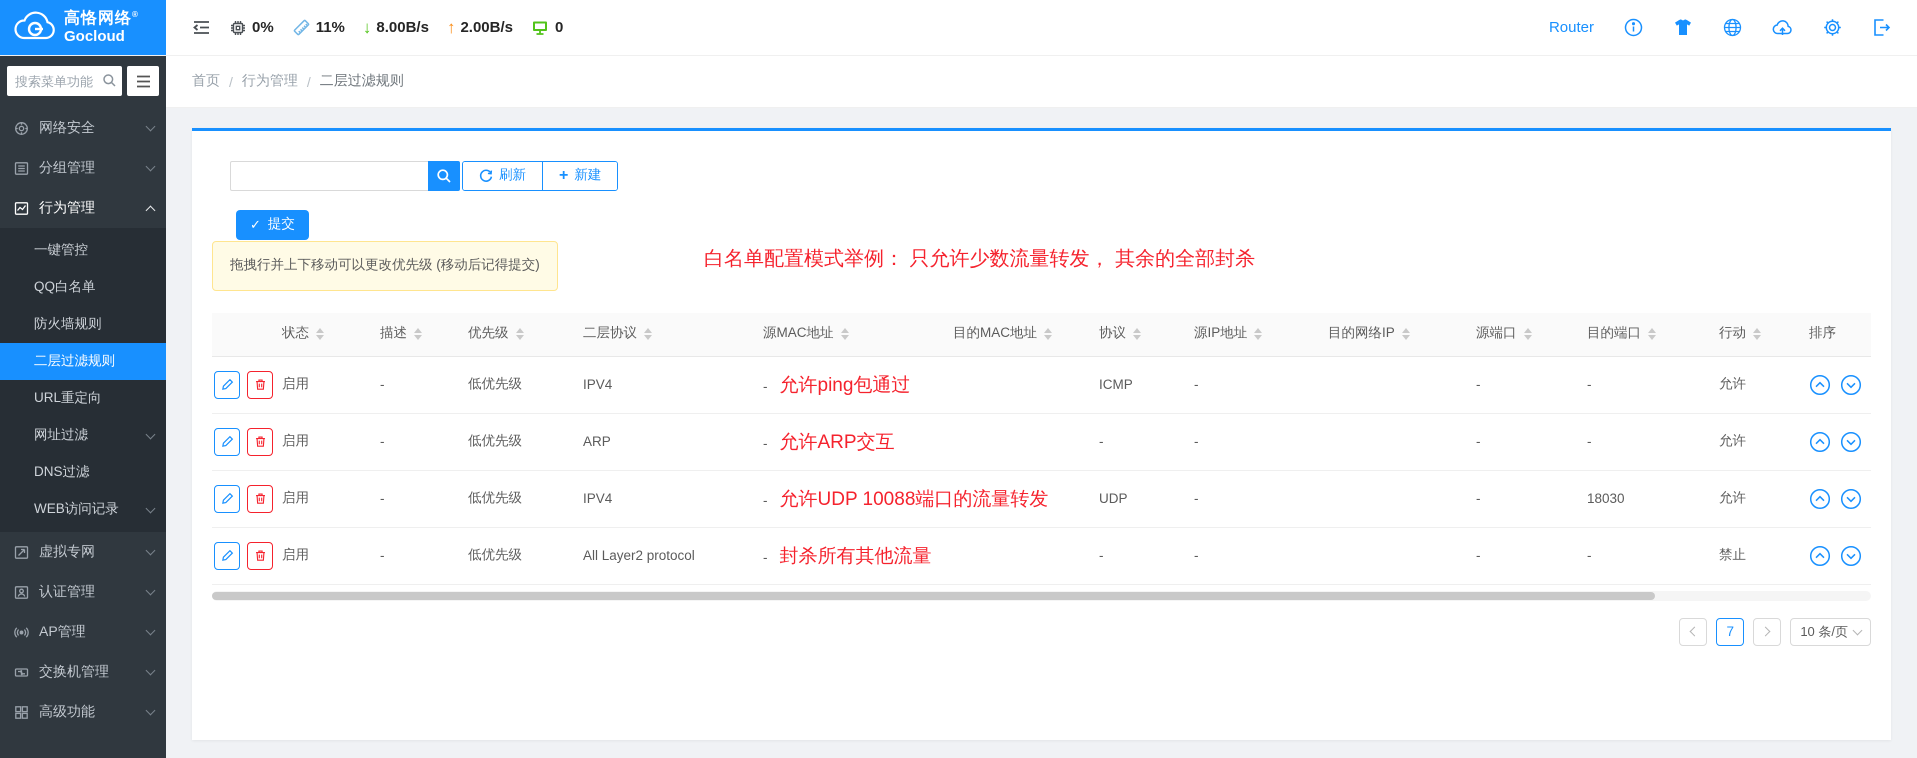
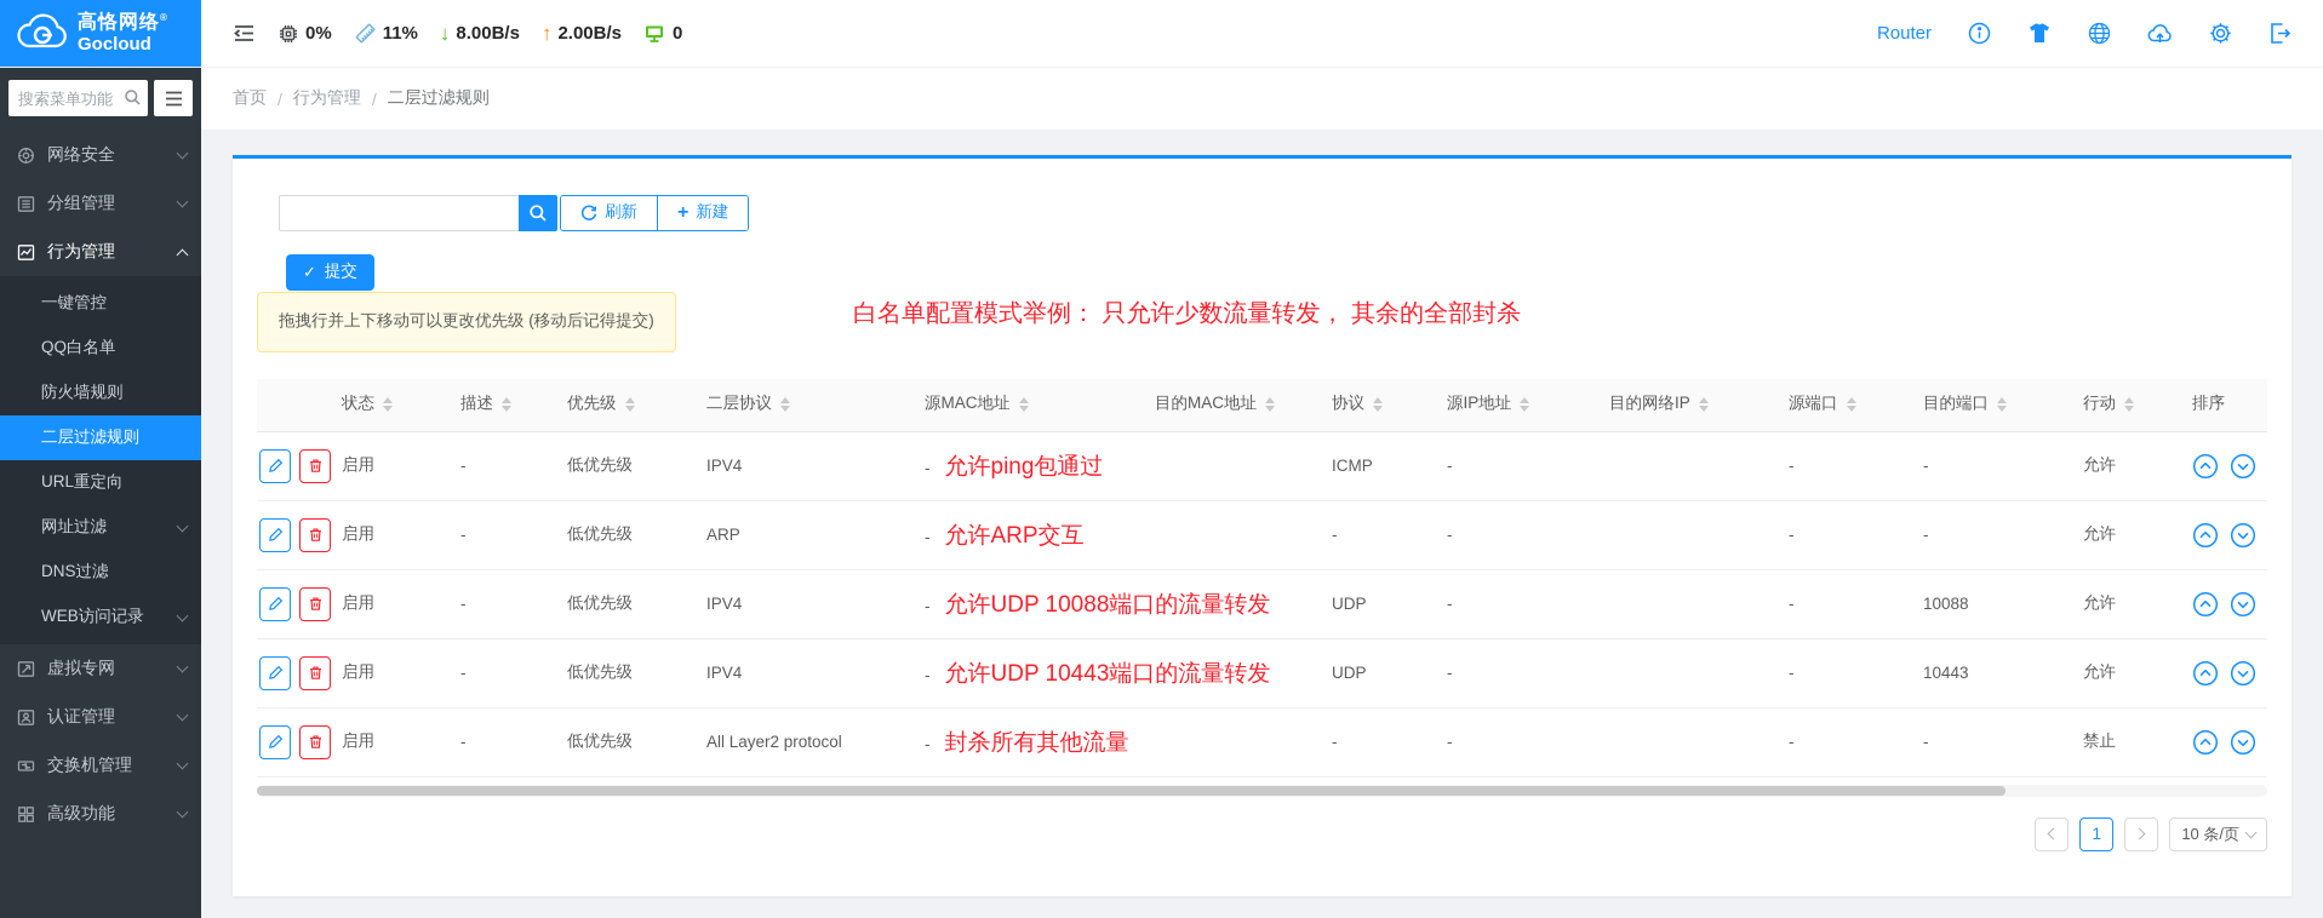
  高恪网络®
  Gocloud
  0%
  11%
  ↓
  8.00B/s
  ↑
  2.00B/s
  0
  Router
  搜索菜单功能
  网络安全
  分组管理
  行为管理
  一键管控
  QQ白名单
  防火墙规则
  二层过滤规则
  URL重定向
  网址过滤
  DNS过滤
  WEB访问记录
  虚拟专网
  认证管理
- AP管理
  交换机管理
  高级功能
  首页
  /
  行为管理
  /
  二层过滤规则
  白名单配置模式举例： 只允许少数流量转发， 其余的全部封杀
  刷新
  +
  新建
  ✓
  提交
  拖拽行并上下移动可以更改优先级 (移动后记得提交)
  	状态	描述	优先级	二层协议	源MAC地址	目的MAC地址	协议	源IP地址	目的网络IP	源端口	目的端口	行动	排序
  	启用	-	低优先级	IPV4	- 允许ping包通过		ICMP	-		-	-	允许
  	启用	-	低优先级	ARP	- 允许ARP交互		-	-		-	-	允许
- 	启用	-	低优先级	IPV4	- 允许UDP 10088端口的流量转发		UDP	-		-	18030	允许
+ 	启用	-	低优先级	IPV4	- 允许UDP 10088端口的流量转发		UDP	-		-	10088	允许
+ 	启用	-	低优先级	IPV4	- 允许UDP 10443端口的流量转发		UDP	-		-	10443	允许
  	启用	-	低优先级	All Layer2 protocol	- 封杀所有其他流量		-	-		-	-	禁止
- 7
+ 1
  10 条/页
